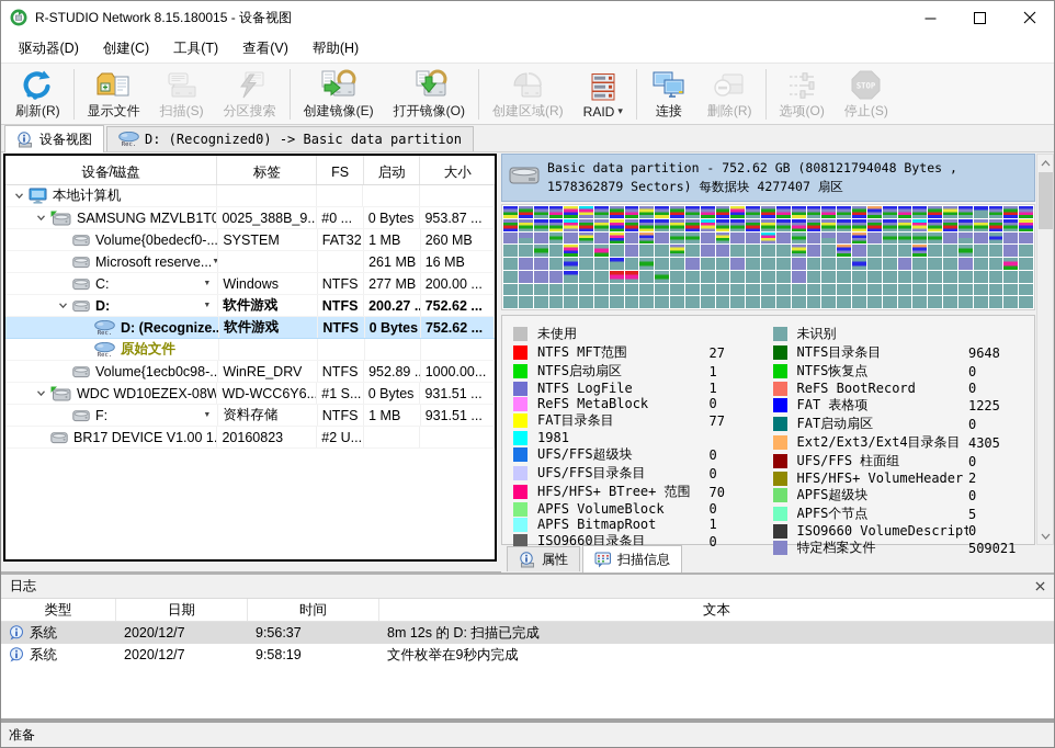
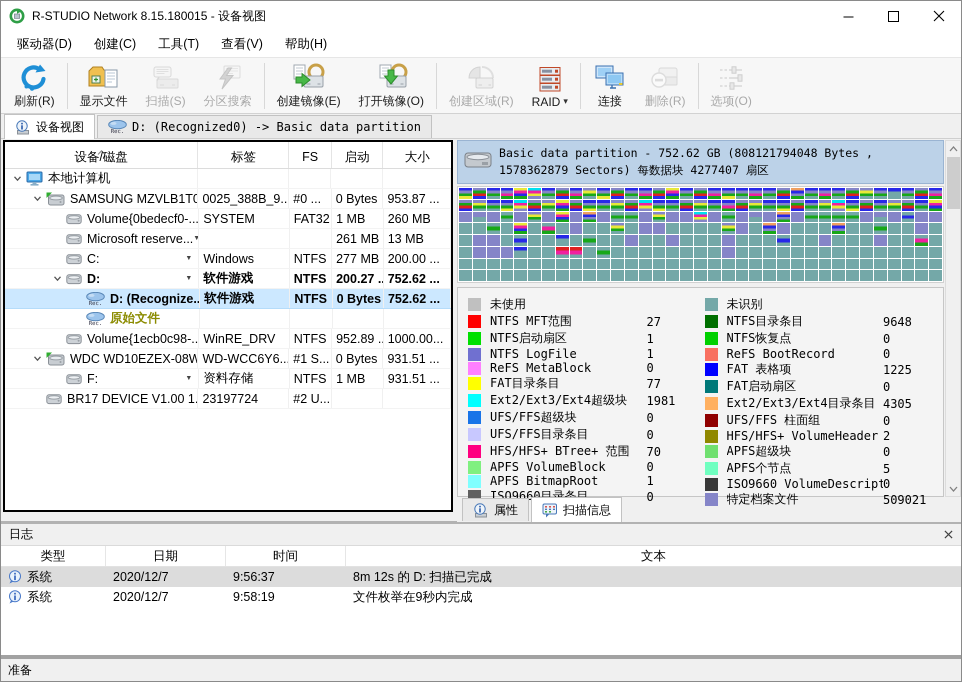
  R-STUDIO Network 8.15.180015 - 设备视图
  驱动器(D)
  创建(C)
  工具(T)
  查看(V)
  帮助(H)
  刷新(R)
  显示文件
  扫描(S)
  分区搜索
  创建镜像(E)
  打开镜像(O)
  创建区域(R)
  RAID
  ▾
  连接
  删除(R)
  选项(O)
- STOP
- 停止(S)
  设备视图
  D: (Recognized0) -> Basic data partition
  设备/磁盘
  标签
  FS
  启动
  大小
  本地计算机
  SAMSUNG MZVLB1T0
  0025_388B_9...
  #0 ...
  0 Bytes
  953.87 ...
  Volume{0bedecf0-...
  SYSTEM
  FAT32
  1 MB
  260 MB
  Microsoft reserve...
  261 MB
- 16 MB
+ 13 MB
  C:
  Windows
  NTFS
  277 MB
  200.00 ...
  D:
  软件游戏
  NTFS
  200.27 ..
  752.62 ...
  D: (Recognize..
  软件游戏
  NTFS
  0 Bytes
  752.62 ...
  原始文件
  Volume{1ecb0c98-..
  WinRE_DRV
  NTFS
  952.89 ..
  1000.00...
  WDC WD10EZEX-08W
  WD-WCC6Y6...
  #1 S...
  0 Bytes
  931.51 ...
  F:
  资料存储
  NTFS
  1 MB
  931.51 ...
  BR17 DEVICE V1.00 1.
- 20160823
+ 23197724
  #2 U...
  Basic data partition - 752.62 GB (808121794048 Bytes , 1578362879 Sectors) 每数据块 4277407 扇区
  未使用
  NTFS MFT范围
  27
  NTFS启动扇区
  1
  NTFS LogFile
  1
  ReFS MetaBlock
  0
  FAT目录条目
  77
+ Ext2/Ext3/Ext4超级块
  1981
  UFS/FFS超级块
  0
  UFS/FFS目录条目
  0
  HFS/HFS+ BTree+ 范围
  70
  APFS VolumeBlock
  0
  APFS BitmapRoot
  1
  ISO9660目录条目
  0
  未识别
  NTFS目录条目
  9648
  NTFS恢复点
  0
  ReFS BootRecord
  0
  FAT 表格项
  1225
  FAT启动扇区
  0
  Ext2/Ext3/Ext4目录条目
  4305
  UFS/FFS 柱面组
  0
  HFS/HFS+ VolumeHeader
  2
  APFS超级块
  0
  APFS个节点
  5
  ISO9660 VolumeDescript
  0
  特定档案文件
  509021
  属性
  扫描信息
  日志
  类型
  日期
  时间
  文本
  系统
  2020/12/7
  9:56:37
  8m 12s 的 D: 扫描已完成
  系统
  2020/12/7
  9:58:19
  文件枚举在9秒内完成
  准备
